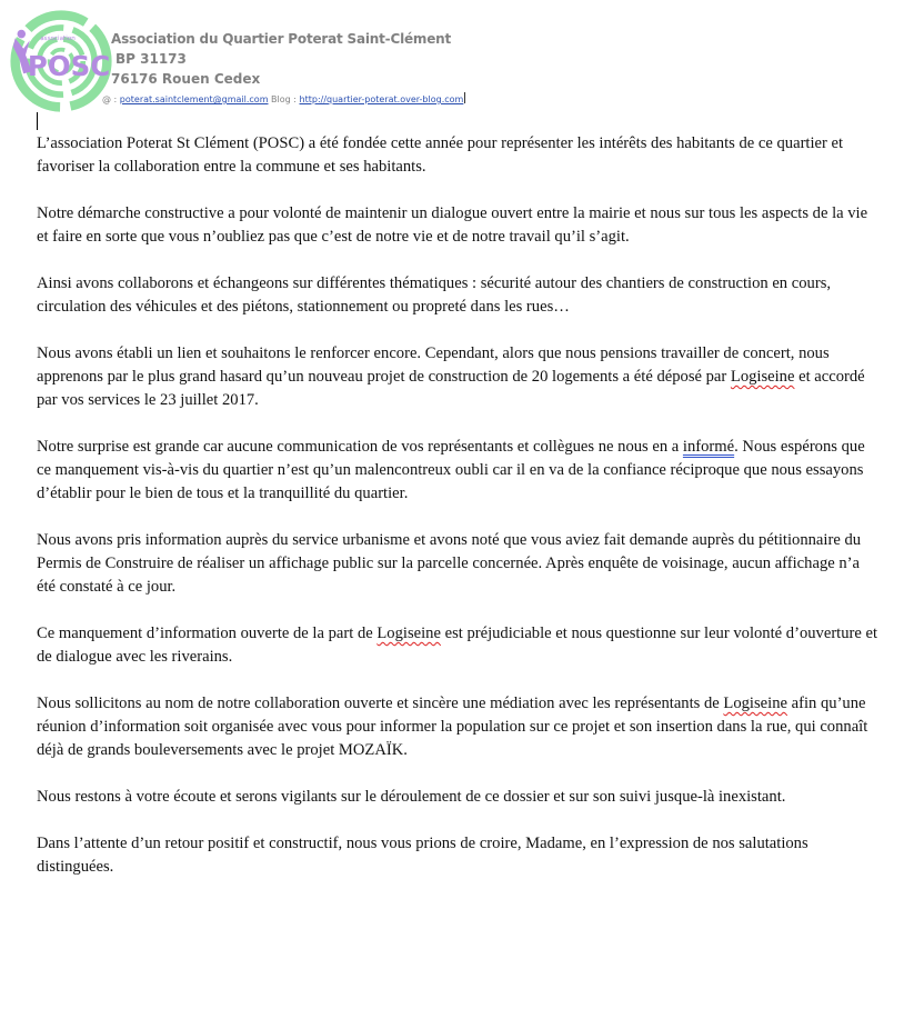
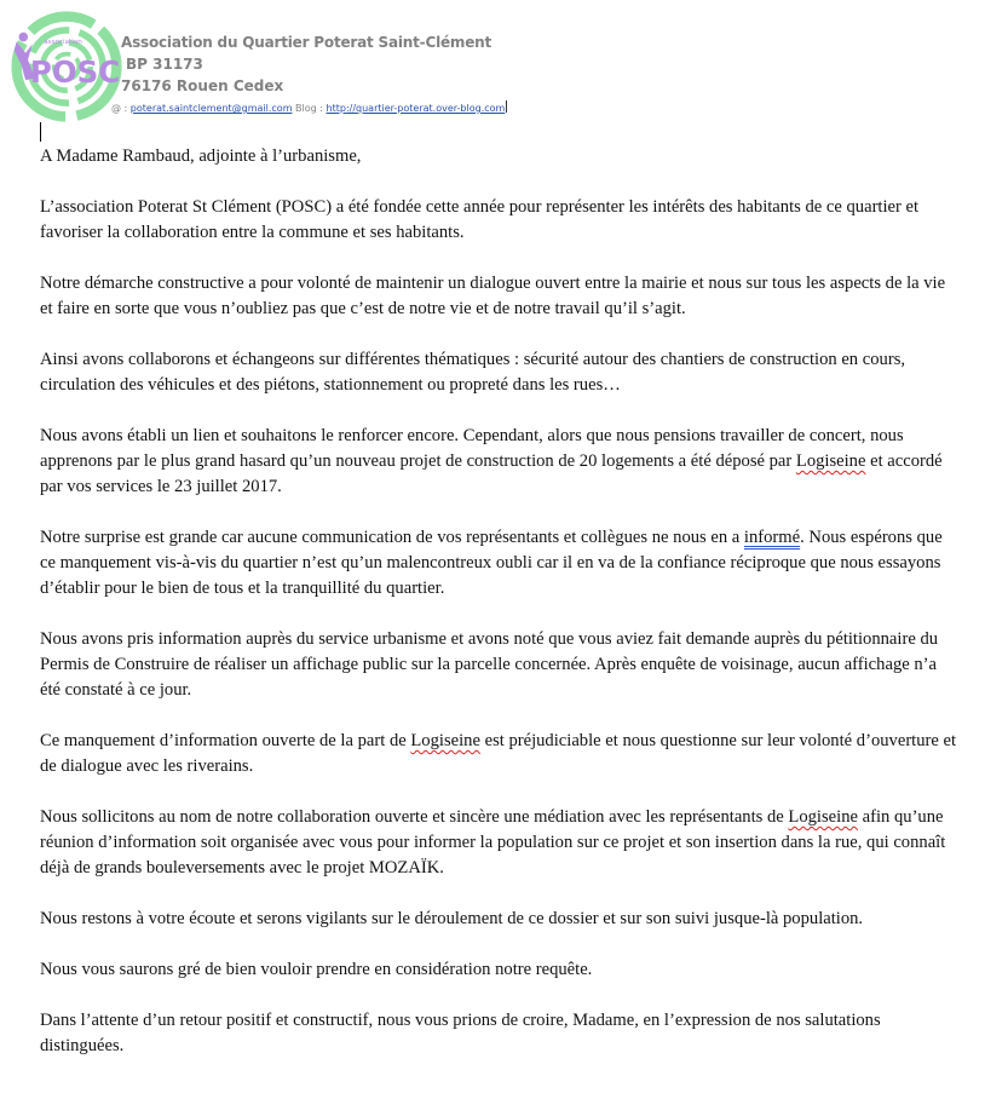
  POSC
  Association du Quartier Poterat Saint-Clément
  BP 31173
  76176 Rouen Cedex
  @ : poterat.saintclement@gmail.com Blog : http://quartier-poterat.over-blog.com
+ A Madame Rambaud, adjointe à l’urbanisme,
  L’association Poterat St Clément (POSC) a été fondée cette année pour représenter les intérêts des habitants de ce quartier et favoriser la collaboration entre la commune et ses habitants.
  Notre démarche constructive a pour volonté de maintenir un dialogue ouvert entre la mairie et nous sur tous les aspects de la vie et faire en sorte que vous n’oubliez pas que c’est de notre vie et de notre travail qu’il s’agit.
  Ainsi avons collaborons et échangeons sur différentes thématiques : sécurité autour des chantiers de construction en cours, circulation des véhicules et des piétons, stationnement ou propreté dans les rues…
  Nous avons établi un lien et souhaitons le renforcer encore. Cependant, alors que nous pensions travailler de concert, nous apprenons par le plus grand hasard qu’un nouveau projet de construction de 20 logements a été déposé par Logiseine et accordé par vos services le 23 juillet 2017.
  Notre surprise est grande car aucune communication de vos représentants et collègues ne nous en a informé. Nous espérons que ce manquement vis-à-vis du quartier n’est qu’un malencontreux oubli car il en va de la confiance réciproque que nous essayons d’établir pour le bien de tous et la tranquillité du quartier.
  Nous avons pris information auprès du service urbanisme et avons noté que vous aviez fait demande auprès du pétitionnaire du Permis de Construire de réaliser un affichage public sur la parcelle concernée. Après enquête de voisinage, aucun affichage n’a été constaté à ce jour.
  Ce manquement d’information ouverte de la part de Logiseine est préjudiciable et nous questionne sur leur volonté d’ouverture et de dialogue avec les riverains.
  Nous sollicitons au nom de notre collaboration ouverte et sincère une médiation avec les représentants de Logiseine afin qu’une réunion d’information soit organisée avec vous pour informer la population sur ce projet et son insertion dans la rue, qui connaît déjà de grands bouleversements avec le projet MOZAÏK.
- Nous restons à votre écoute et serons vigilants sur le déroulement de ce dossier et sur son suivi jusque-là inexistant.
+ Nous restons à votre écoute et serons vigilants sur le déroulement de ce dossier et sur son suivi jusque-là population.
+ Nous vous saurons gré de bien vouloir prendre en considération notre requête.
  Dans l’attente d’un retour positif et constructif, nous vous prions de croire, Madame, en l’expression de nos salutations distinguées.
